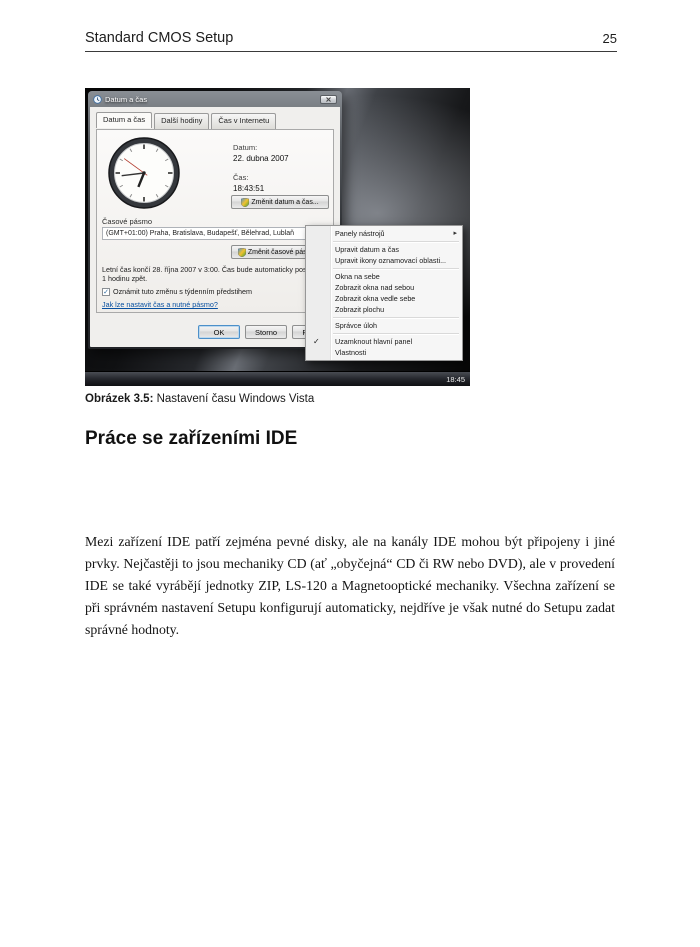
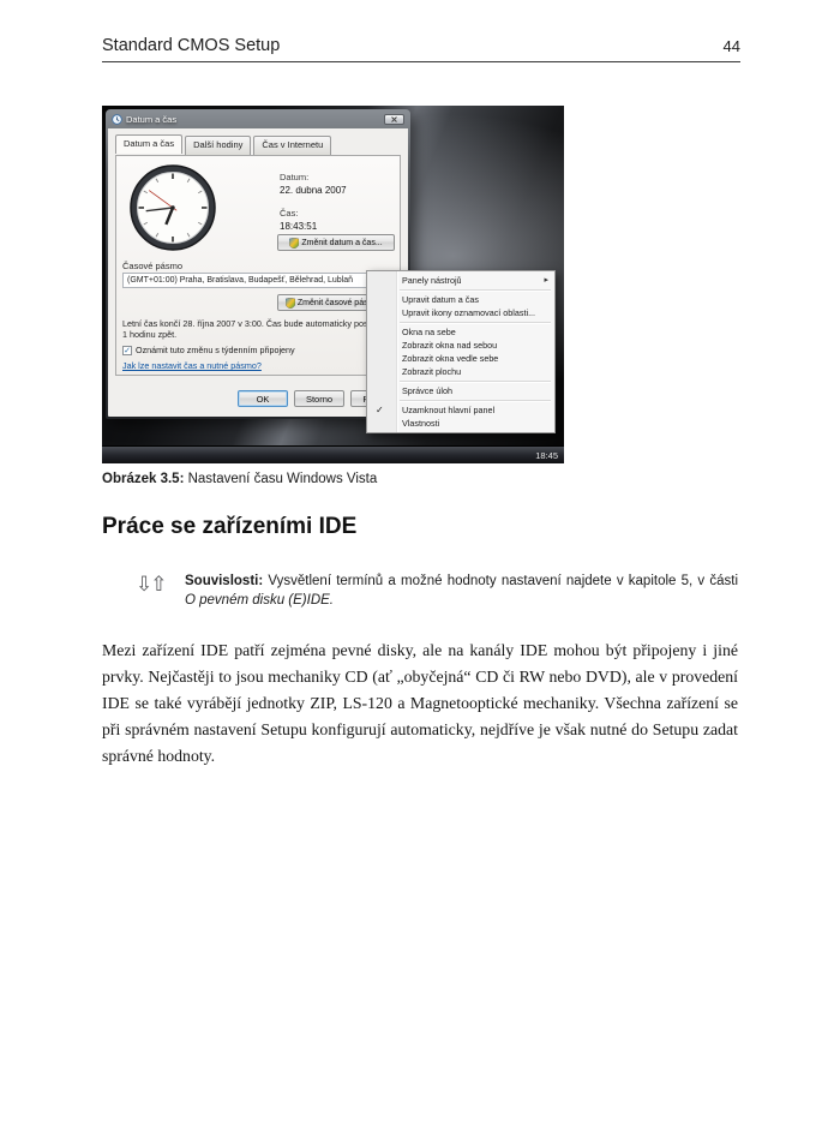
  Standard CMOS Setup
- 25
+ 44
  18:45
  Datum a čas
  Datum a čas
  Další hodiny
  Čas v Internetu
  Datum:
  22. dubna 2007
  Čas:
  18:43:51
  Časové pásmo
  Letní čas končí 28. října 2007 v 3:00. Čas bude automaticky po 1 hodinu zpět.
  ✓
- Oznámit tuto změnu s týdenním předstihem
+ Oznámit tuto změnu s týdenním připojeny
  Jak lze nastavit čas a nutné pásmo?
  OK
  Storno
  Panely nástrojů
  ▸
  Upravit datum a čas
  Upravit ikony oznamovací oblasti...
  Okna na sebe
  Zobrazit okna nad sebou
  Zobrazit okna vedle sebe
  Zobrazit plochu
  Správce úloh
  ✓
  Uzamknout hlavní panel
  Vlastnosti
  Obrázek 3.5: Nastavení času Windows Vista
  Práce se zařízeními IDE
+ ⇩⇧
+ Souvislosti: Vysvětlení termínů a možné hodnoty nastavení najdete v kapitole 5, v části O pevném disku (E)IDE.
  Mezi zařízení IDE patří zejména pevné disky, ale na kanály IDE mohou být připojeny i jiné prvky. Nejčastěji to jsou mechaniky CD (ať „obyčejná“ CD či RW nebo DVD), ale v provedení IDE se také vyrábějí jednotky ZIP, LS-120 a Magnetooptické mechaniky. Všechna zařízení se při správném nastavení Setupu konfigurují automaticky, nejdříve je však nutné do Setupu zadat správné hodnoty.
